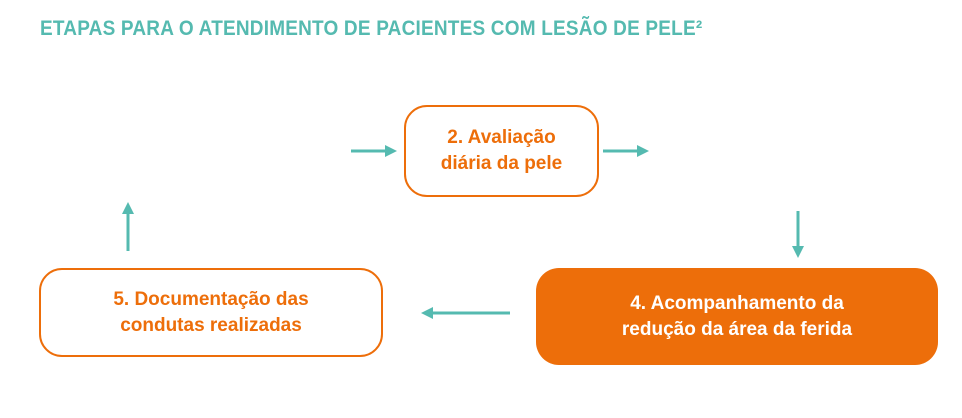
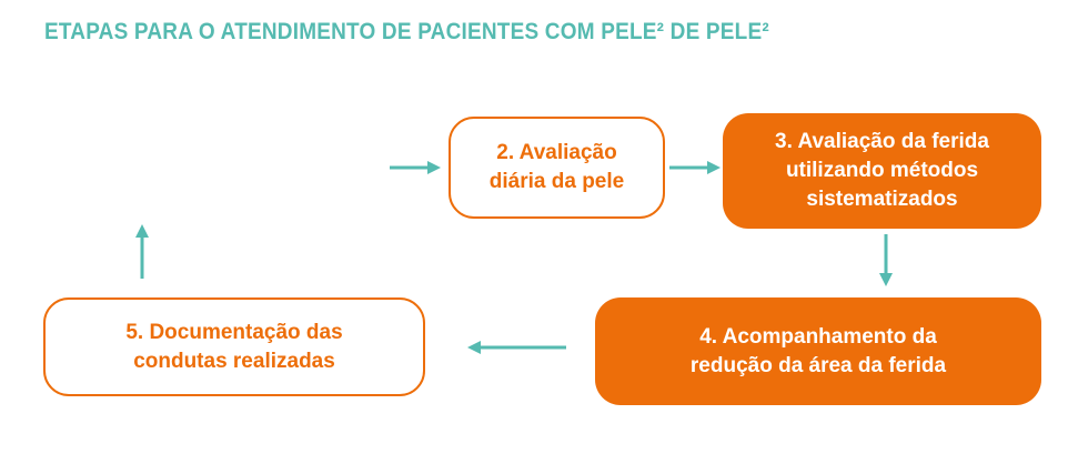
- ETAPAS PARA O ATENDIMENTO DE PACIENTES COM LESÃO DE PELE²
+ ETAPAS PARA O ATENDIMENTO DE PACIENTES COM PELE² DE PELE²
  2. Avaliação
  diária da pele
+ 3. Avaliação da ferida
+ utilizando métodos
+ sistematizados
  4. Acompanhamento da
  redução da área da ferida
  5. Documentação das
  condutas realizadas
